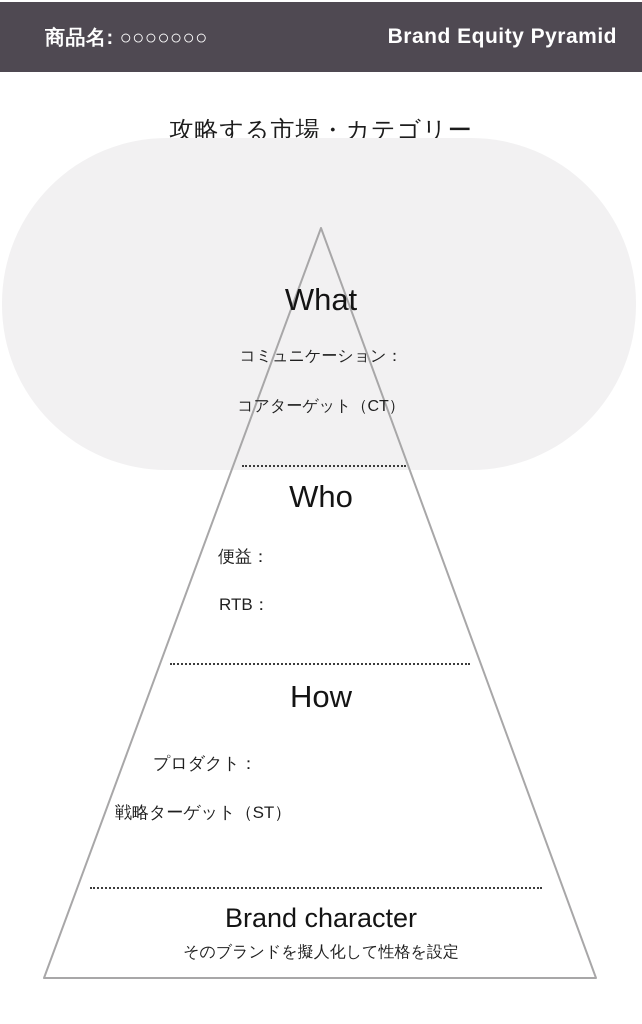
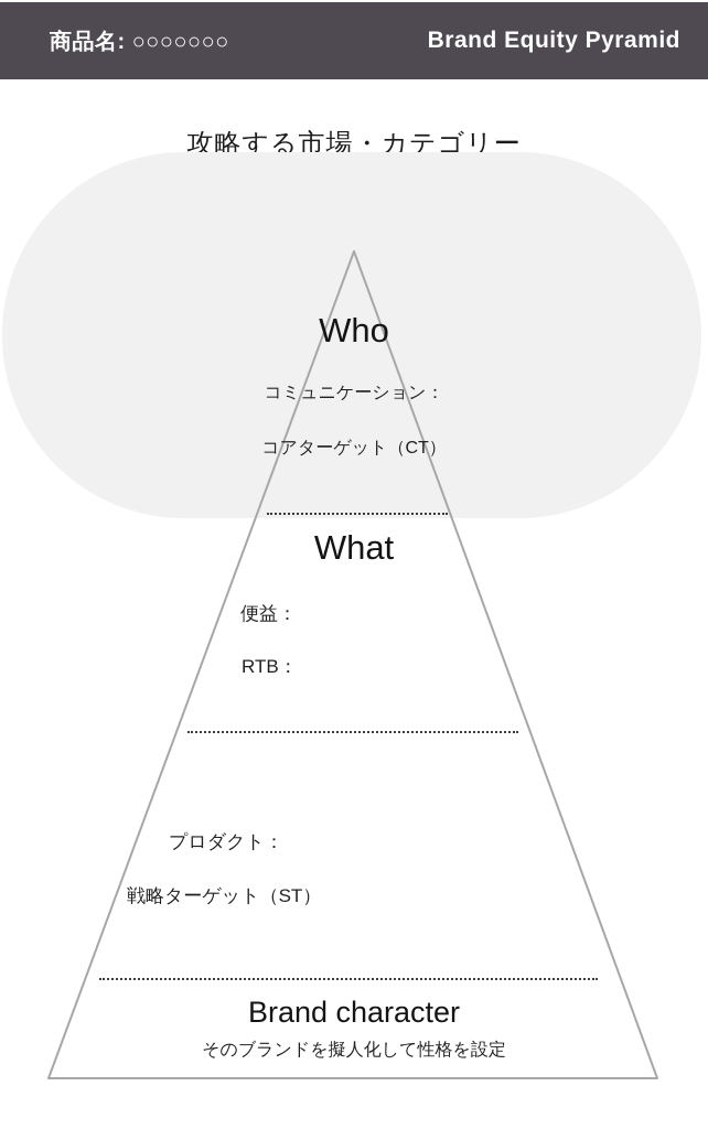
  商品名: ○○○○○○○
  Brand Equity Pyramid
  攻略する市場・カテゴリー
- What
+ Who
  コミュニケーション：
  コアターゲット（CT）
- Who
+ What
  便益：
  RTB：
- How
  プロダクト：
  戦略ターゲット（ST）
  Brand character
  そのブランドを擬人化して性格を設定
